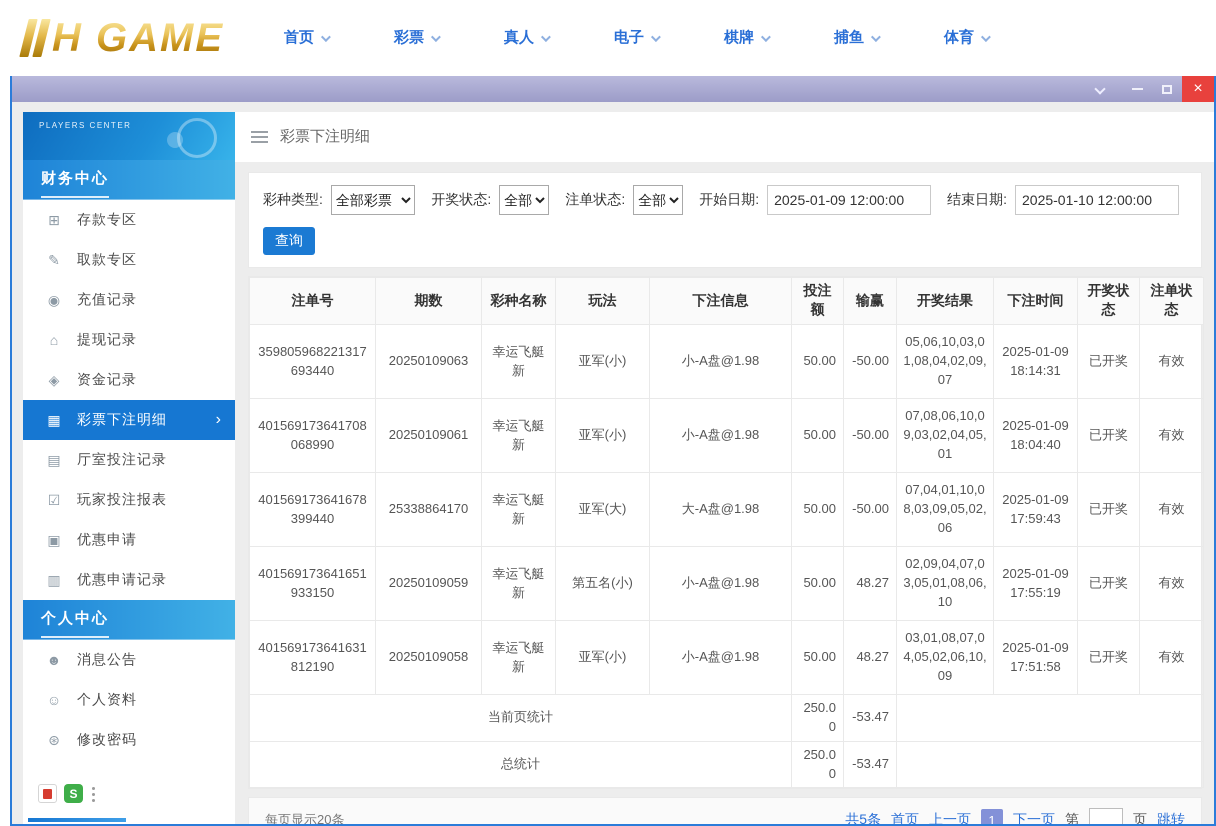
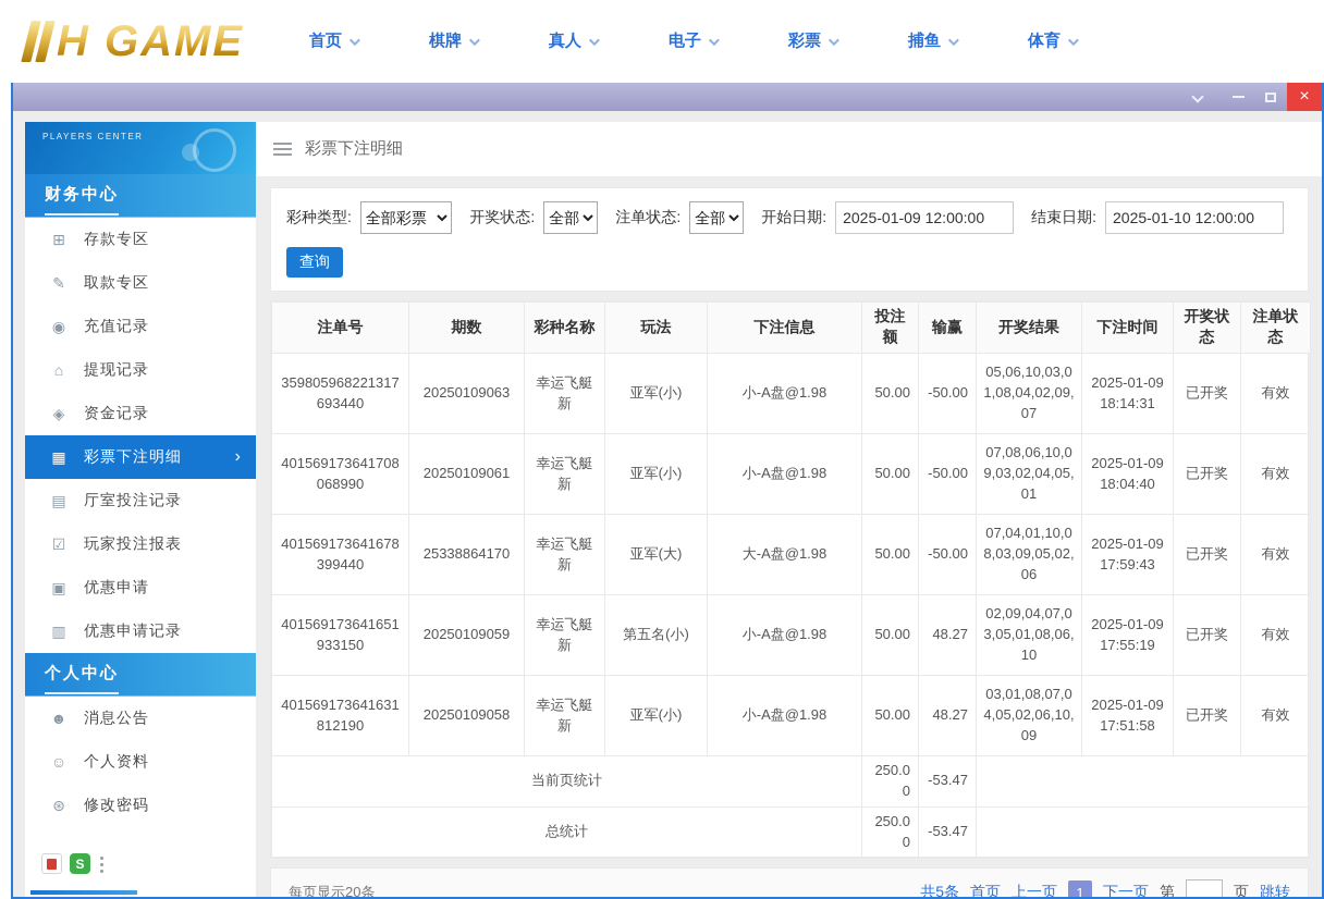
  H GAME
  首页
- 彩票
+ 棋牌
  真人
  电子
- 棋牌
+ 彩票
  捕鱼
  体育
  ×
  PLAYERS CENTER
  财务中心
  ⊞
  存款专区
  ✎
  取款专区
  ◉
  充值记录
  ⌂
  提现记录
  ◈
  资金记录
  ▦
  彩票下注明细
  ›
  ▤
  厅室投注记录
  ☑
  玩家投注报表
  ▣
  优惠申请
  ▥
  优惠申请记录
  个人中心
  ☻
  消息公告
  ☺
  个人资料
  ⊛
  修改密码
  彩票下注明细
  彩种类型:
  全部彩票
  开奖状态:
  全部
  注单状态:
  全部
  开始日期:
  2025-01-09 12:00:00
  结束日期:
  2025-01-10 12:00:00
  查询
  注单号	期数	彩种名称	玩法	下注信息	投注额	输赢	开奖结果	下注时间	开奖状态	注单状态
  359805968221317693440	20250109063	幸运飞艇新	亚军(小)	小-A盘@1.98	50.00	-50.00	05,06,10,03,01,08,04,02,09,07	2025-01-09 18:14:31	已开奖	有效
  401569173641708068990	20250109061	幸运飞艇新	亚军(小)	小-A盘@1.98	50.00	-50.00	07,08,06,10,09,03,02,04,05,01	2025-01-09 18:04:40	已开奖	有效
  401569173641678399440	25338864170	幸运飞艇新	亚军(大)	大-A盘@1.98	50.00	-50.00	07,04,01,10,08,03,09,05,02,06	2025-01-09 17:59:43	已开奖	有效
  401569173641651933150	20250109059	幸运飞艇新	第五名(小)	小-A盘@1.98	50.00	48.27	02,09,04,07,03,05,01,08,06,10	2025-01-09 17:55:19	已开奖	有效
  401569173641631812190	20250109058	幸运飞艇新	亚军(小)	小-A盘@1.98	50.00	48.27	03,01,08,07,04,05,02,06,10,09	2025-01-09 17:51:58	已开奖	有效
  当前页统计	250.00	-53.47
  总统计	250.00	-53.47
  每页显示20条
  共5条
  首页
  上一页
  1
  下一页
  第
  页
  跳转
  S
